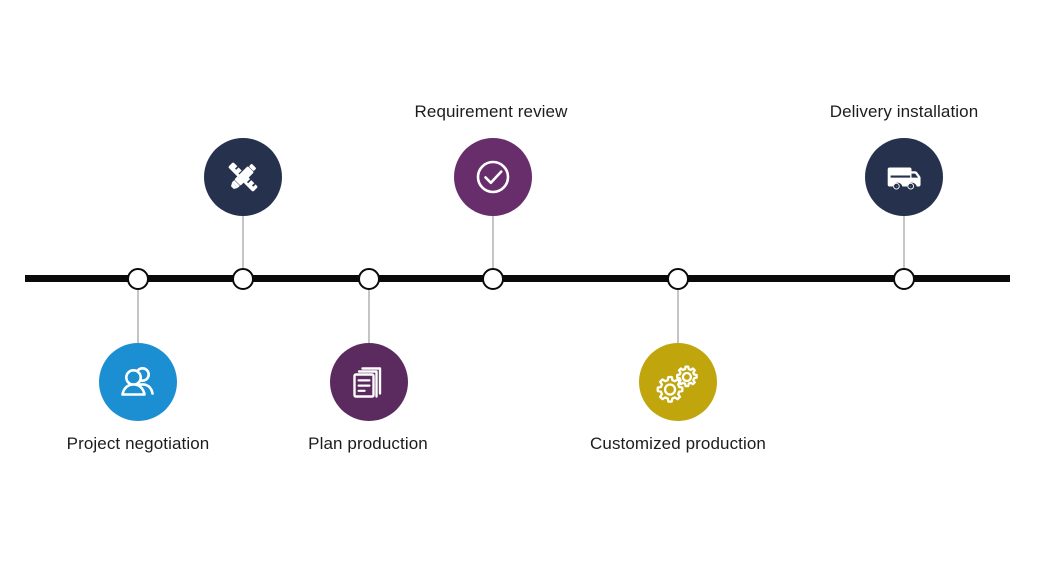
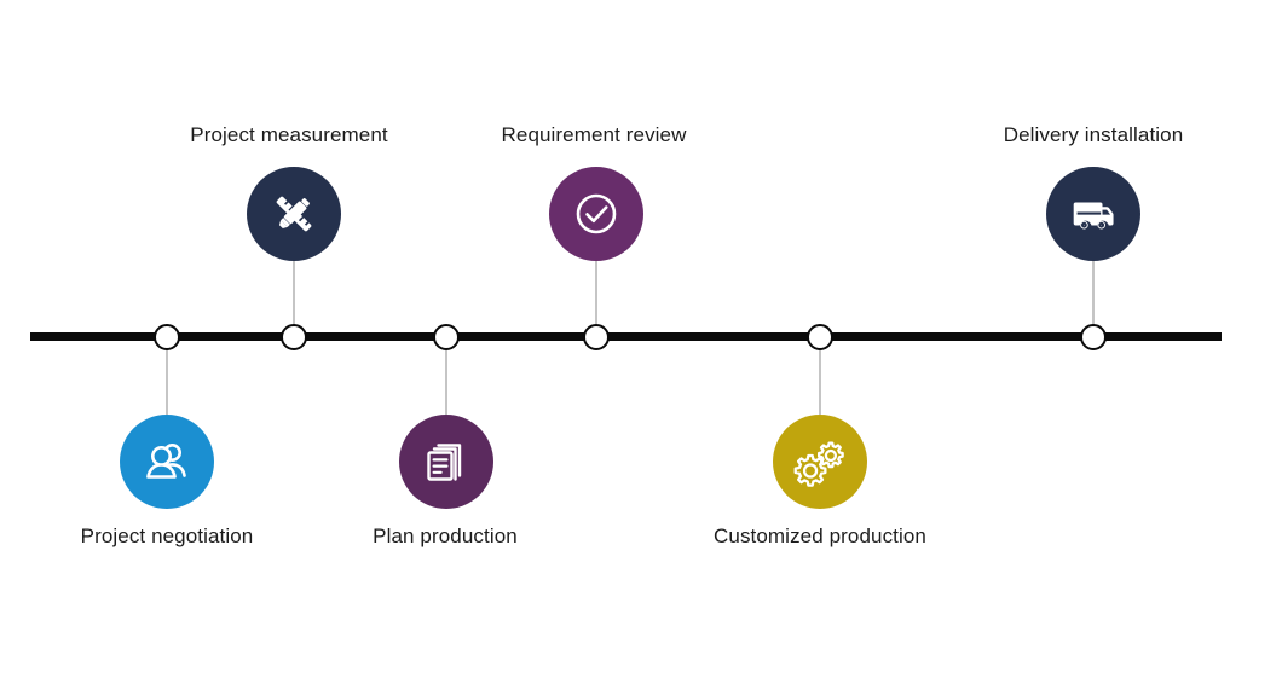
  Project negotiation
+ Project measurement
  Plan production
  Requirement review
  Customized production
  Delivery installation
